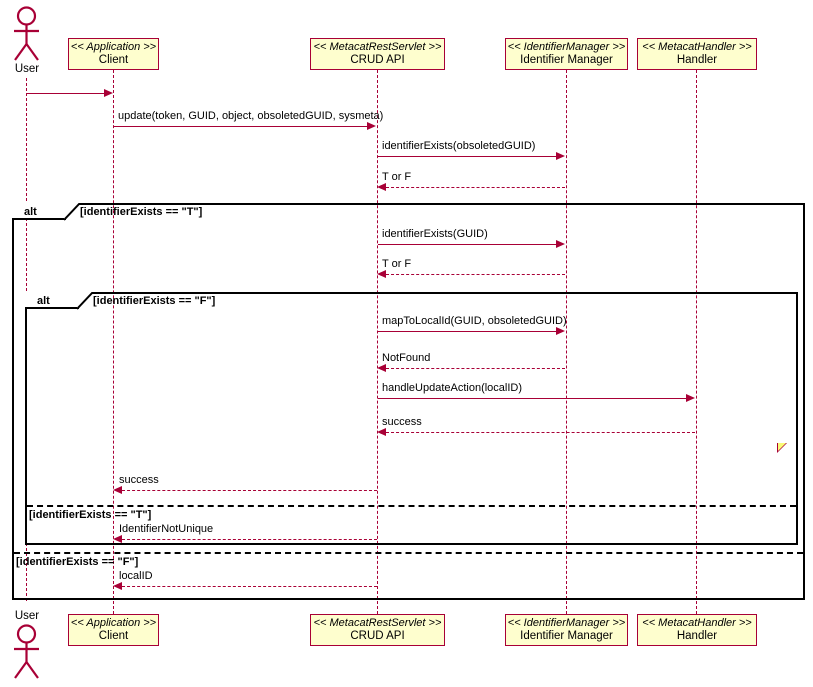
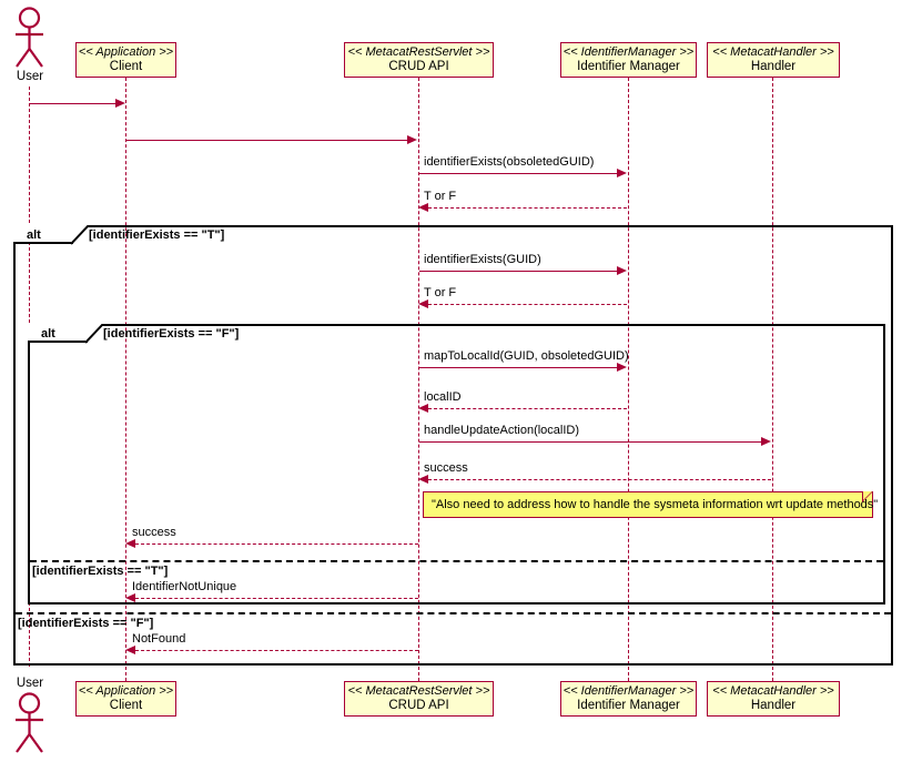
  User
  << Application >>
  Client
  << MetacatRestServlet >>
  CRUD API
  << IdentifierManager >>
  Identifier Manager
  << MetacatHandler >>
  Handler
  alt
  [identifierExists == "T"]
  [identifierExists == "F"]
  alt
  [identifierExists == "F"]
  [identifierExists == "T"]
- update(token, GUID, object, obsoletedGUID, sysmeta)
  identifierExists(obsoletedGUID)
  T or F
  identifierExists(GUID)
  T or F
  mapToLocalId(GUID, obsoletedGUID)
- NotFound
+ localID
  handleUpdateAction(localID)
  success
+ "Also need to address how to handle the sysmeta information wrt update methods"
  success
  IdentifierNotUnique
- localID
+ NotFound
  User
  << Application >>
  Client
  << MetacatRestServlet >>
  CRUD API
  << IdentifierManager >>
  Identifier Manager
  << MetacatHandler >>
  Handler
